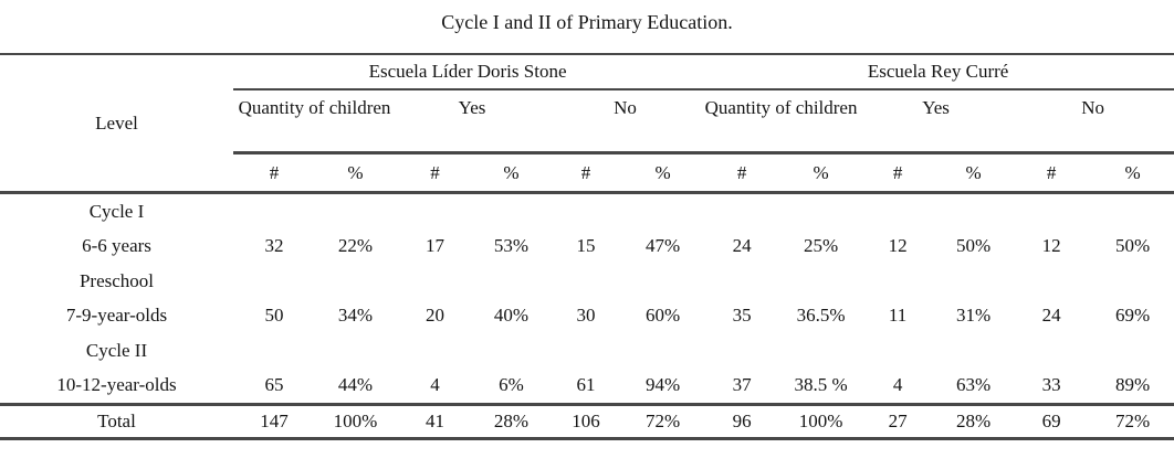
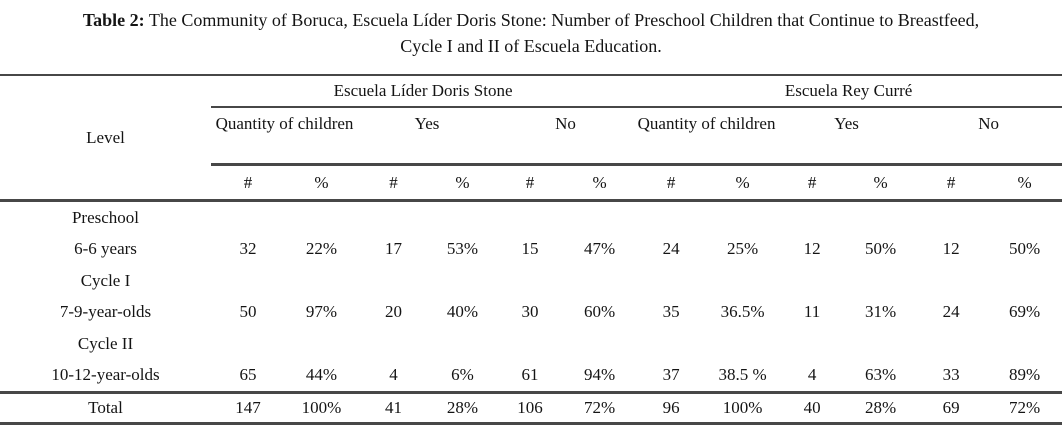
+ Table 2: The Community of Boruca, Escuela Líder Doris Stone: Number of Preschool Children that Continue to Breastfeed,
- Cycle I and II of Primary Education.
+ Cycle I and II of Escuela Education.
  Level	Escuela Líder Doris Stone	Escuela Rey Curré
  Quantity of children	Yes	No	Quantity of children	Yes	No
  #	%	#	%	#	%	#	%	#	%	#	%
- Cycle I
+ Preschool
  6-6 years	32	22%	17	53%	15	47%	24	25%	12	50%	12	50%
- Preschool
+ Cycle I
- 7-9-year-olds	50	34%	20	40%	30	60%	35	36.5%	11	31%	24	69%
+ 7-9-year-olds	50	97%	20	40%	30	60%	35	36.5%	11	31%	24	69%
  Cycle II
  10-12-year-olds	65	44%	4	6%	61	94%	37	38.5 %	4	63%	33	89%
- Total	147	100%	41	28%	106	72%	96	100%	27	28%	69	72%
+ Total	147	100%	41	28%	106	72%	96	100%	40	28%	69	72%
